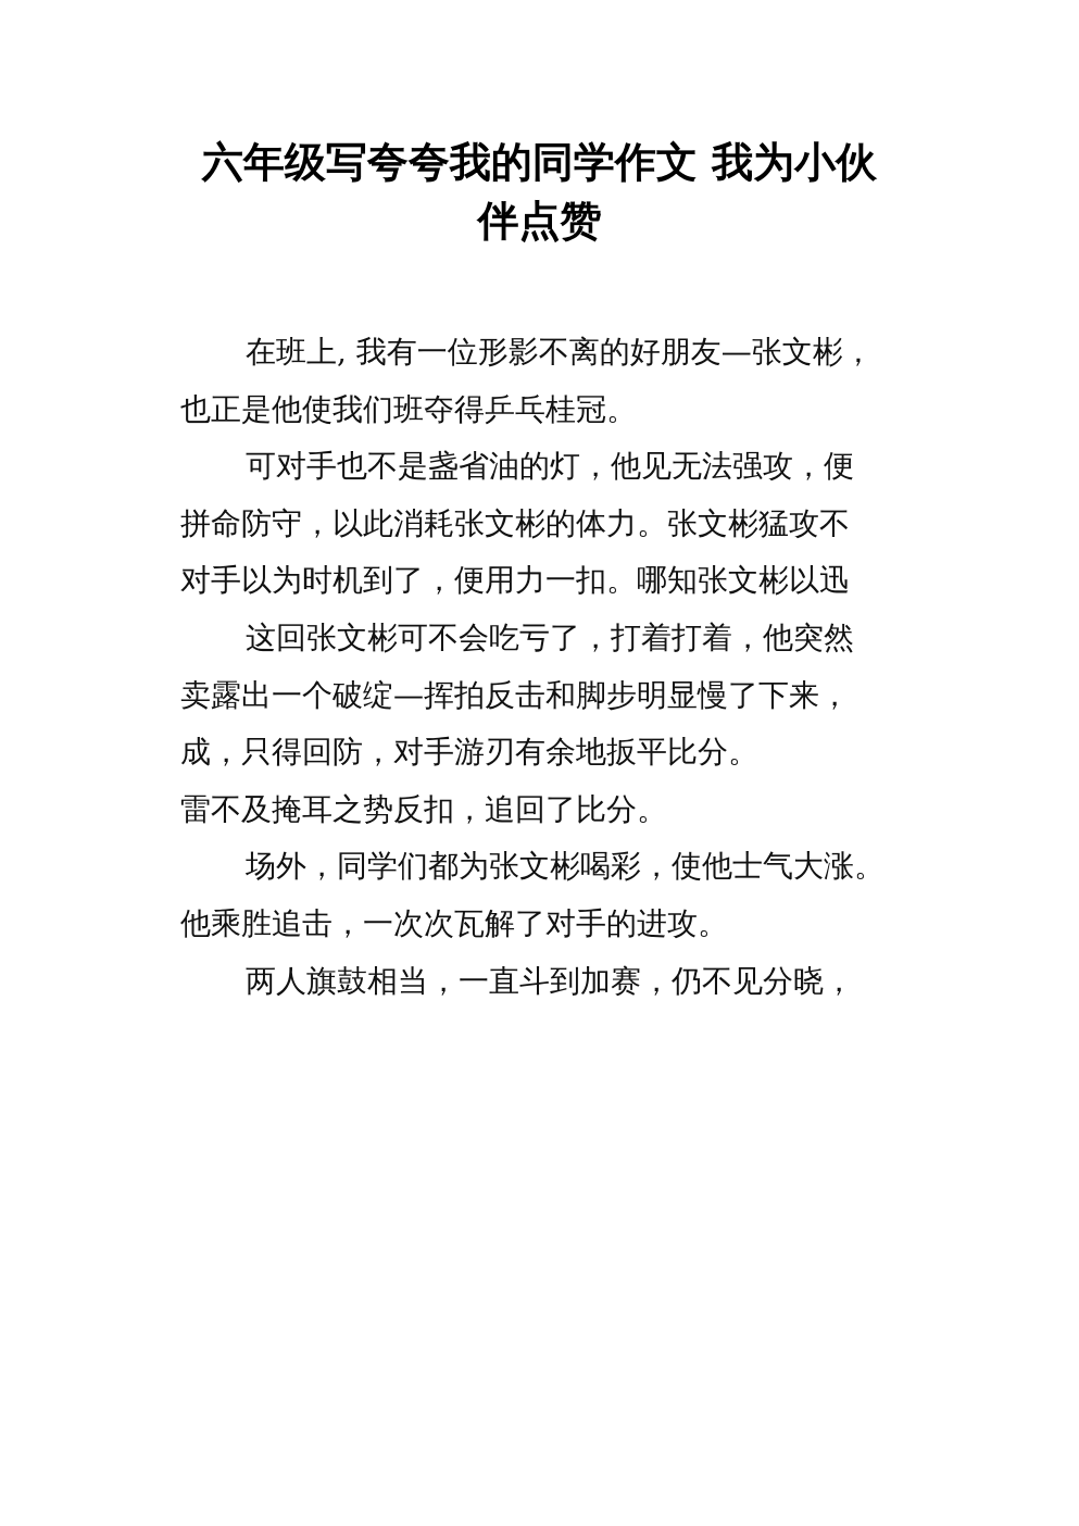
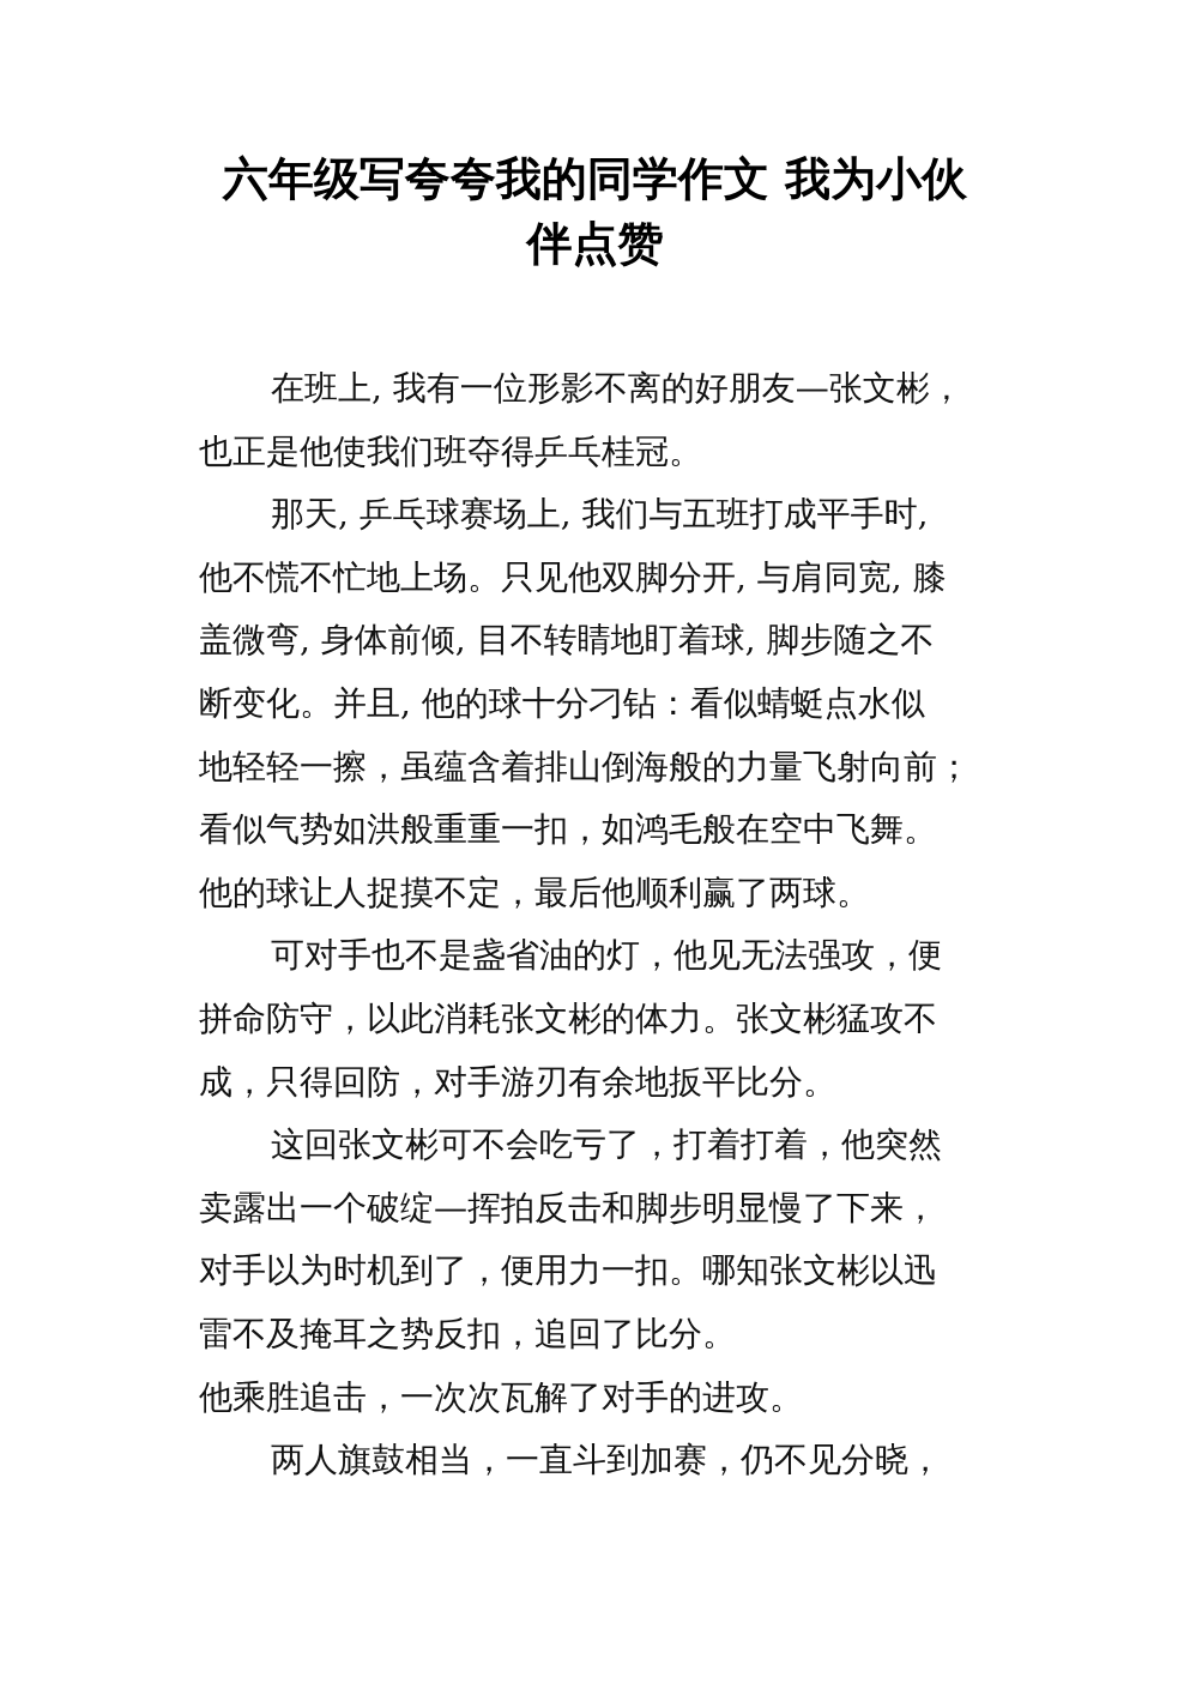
  六年级写夸夸我的同学作文 我为小伙
  伴点赞
  在班上, 我有一位形影不离的好朋友—张文彬，
  也正是他使我们班夺得乒乓桂冠。
+ 那天, 乒乓球赛场上, 我们与五班打成平手时,
+ 他不慌不忙地上场。只见他双脚分开, 与肩同宽, 膝
+ 盖微弯, 身体前倾, 目不转睛地盯着球, 脚步随之不
+ 断变化。并且, 他的球十分刁钻：看似蜻蜓点水似
+ 地轻轻一擦，虽蕴含着排山倒海般的力量飞射向前；
+ 看似气势如洪般重重一扣，如鸿毛般在空中飞舞。
+ 他的球让人捉摸不定，最后他顺利赢了两球。
  可对手也不是盏省油的灯，他见无法强攻，便
  拼命防守，以此消耗张文彬的体力。张文彬猛攻不
- 对手以为时机到了，便用力一扣。哪知张文彬以迅
+ 成，只得回防，对手游刃有余地扳平比分。
  这回张文彬可不会吃亏了，打着打着，他突然
  卖露出一个破绽—挥拍反击和脚步明显慢了下来，
- 成，只得回防，对手游刃有余地扳平比分。
+ 对手以为时机到了，便用力一扣。哪知张文彬以迅
  雷不及掩耳之势反扣，追回了比分。
- 场外，同学们都为张文彬喝彩，使他士气大涨。
  他乘胜追击，一次次瓦解了对手的进攻。
  两人旗鼓相当，一直斗到加赛，仍不见分晓，
